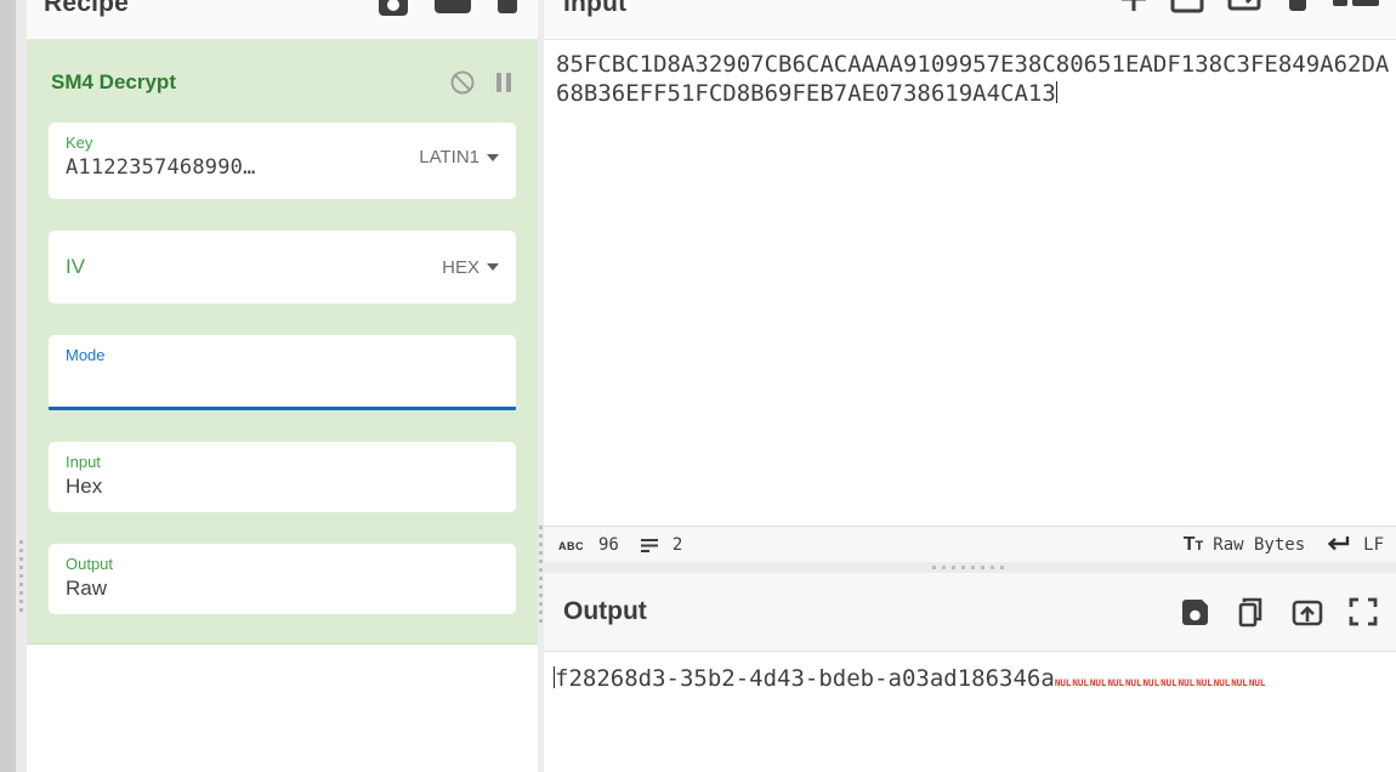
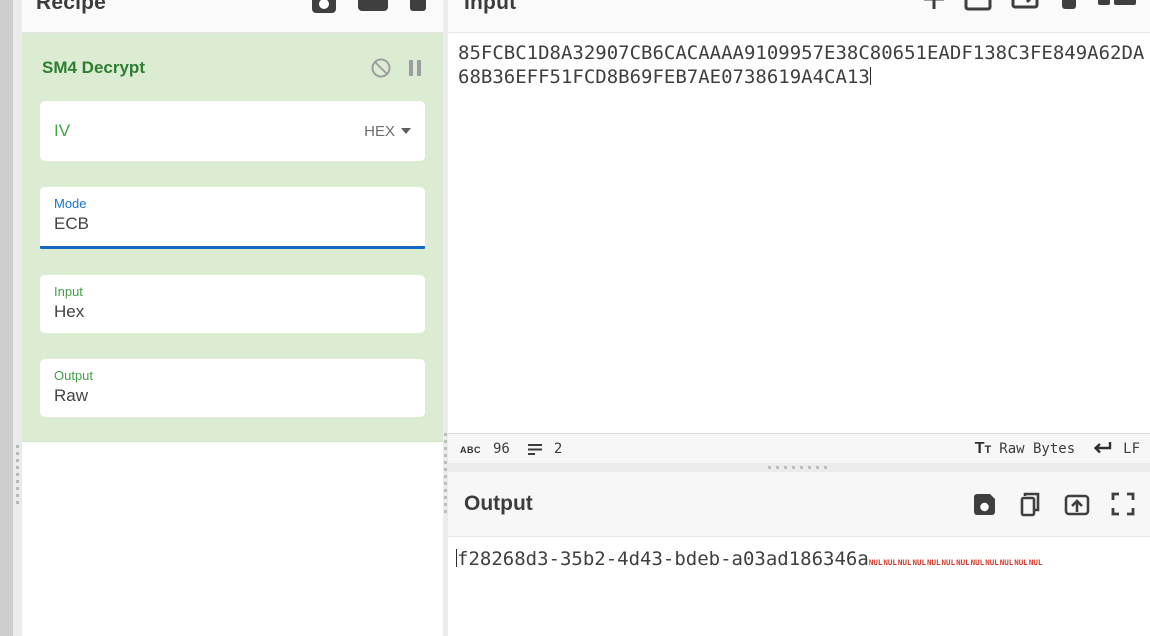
  Recipe
  SM4 Decrypt
- Key
- A1122357468990…
- LATIN1
  IV
  HEX
  Mode
+ ECB
  Input
  Hex
  Output
  Raw
  Input
  85FCBC1D8A32907CB6CACAAAA9109957E38C80651EADF138C3FE849A62DA
  68B36EFF51FCD8B69FEB7AE0738619A4CA13
  ABC
  96
  2
  TT
  Raw Bytes
  LF
  Output
  f28268d3-35b2-4d43-bdeb-a03ad186346aNULNULNULNULNULNULNULNULNULNULNULNUL
